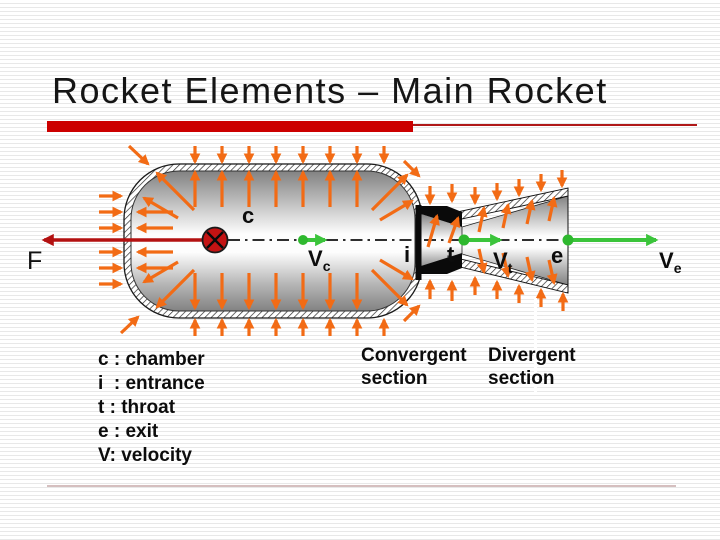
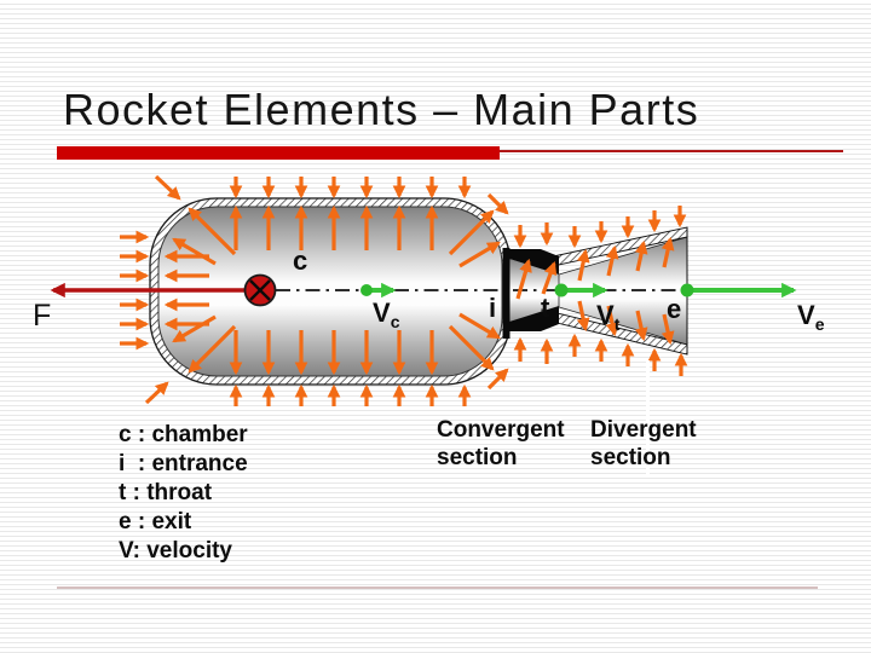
- Rocket Elements – Main Rocket
+ Rocket Elements – Main Parts
  F
  c
  i
  t
  e
  Vc
  Vt
  Ve
  Convergent
  section
  Divergent
  section
  c : chamber
  i : entrance
  t : throat
  e : exit
  V: velocity
